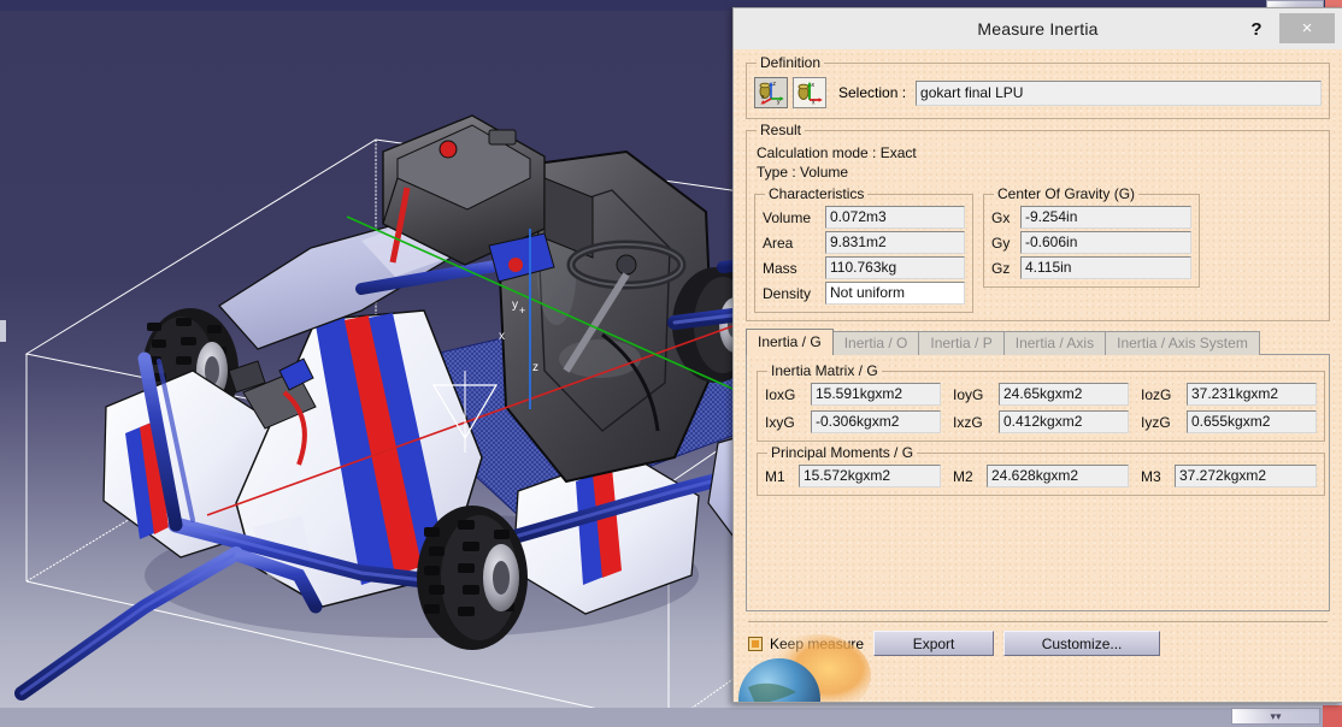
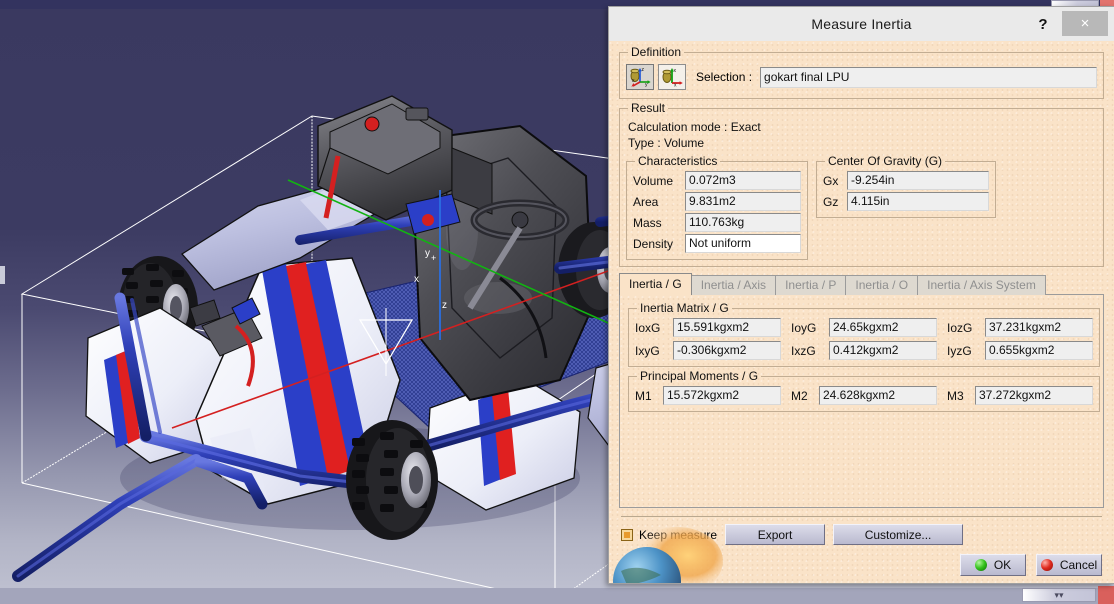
  +
  y
  x
  z
  ▾▾
  Measure Inertia
  ?
  ×
  Definition
  Selection :
  gokart final LPU
  Result
  Calculation mode : Exact
  Type : Volume
  Characteristics
  Volume
  0.072m3
  Area
  9.831m2
  Mass
  110.763kg
  Density
  Not uniform
  Center Of Gravity (G)
  Gx
  -9.254in
- Gy
- -0.606in
  Gz
  4.115in
  Inertia / G
- Inertia / O
+ Inertia / Axis
  Inertia / P
- Inertia / Axis
+ Inertia / O
  Inertia / Axis System
  Inertia Matrix / G
  IoxG
  15.591kgxm2
  IoyG
  24.65kgxm2
  IozG
  37.231kgxm2
  IxyG
  -0.306kgxm2
  IxzG
  0.412kgxm2
  IyzG
  0.655kgxm2
  Principal Moments / G
  M1
  15.572kgxm2
  M2
  24.628kgxm2
  M3
  37.272kgxm2
  Export
  Customize...
+ OK
+ Cancel
